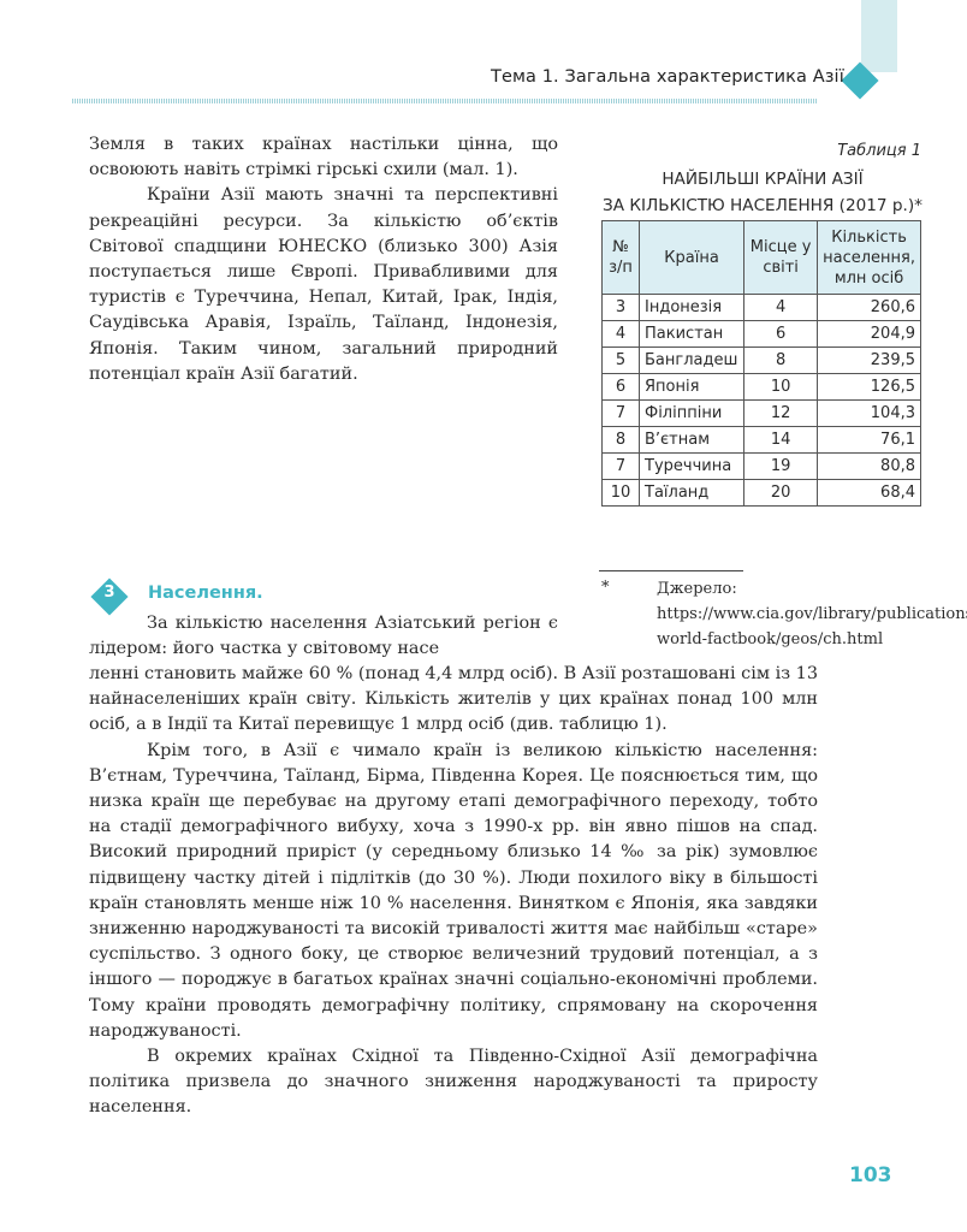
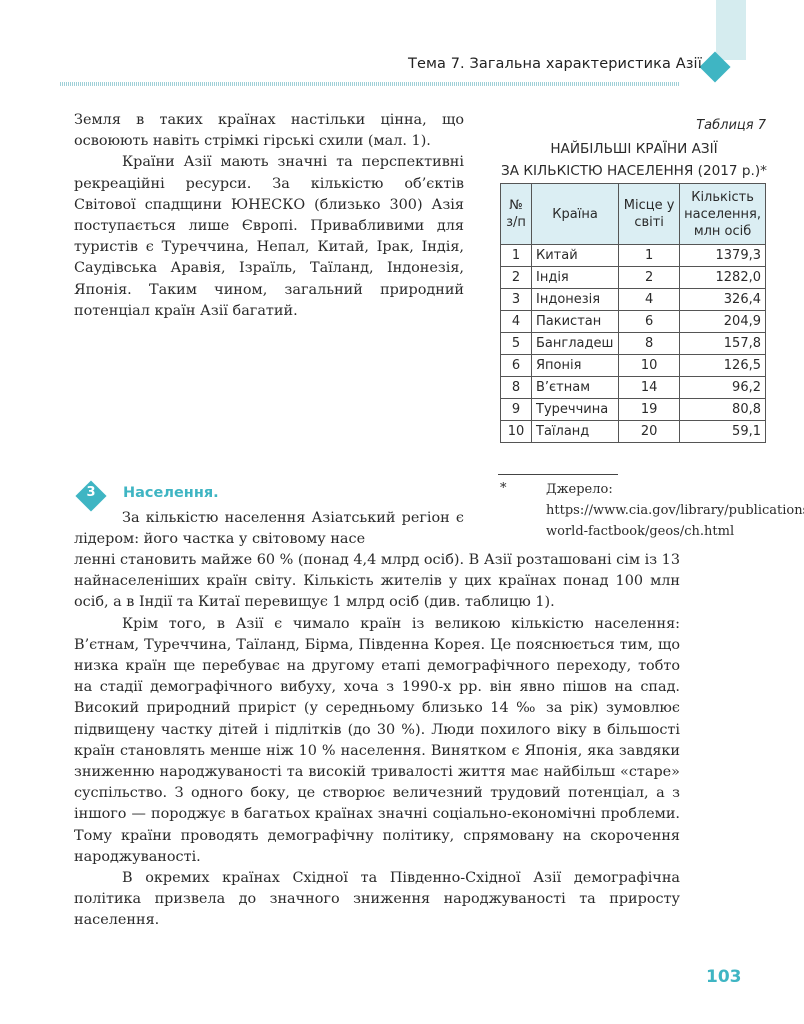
- Тема 1. Загальна характеристика Азії
+ Тема 7. Загальна характеристика Азії
  Земля в таких країнах настільки цінна, що освоюють навіть стрімкі гірські схили (мал. 1).
  Країни Азії мають значні та перспективні рекреаційні ресурси. За кількістю об’єктів Світової спадщини ЮНЕСКО (близько 300) Азія поступається лише Європі. Привабливими для туристів є Туреччина, Непал, Китай, Ірак, Індія, Саудівська Аравія, Ізраїль, Таїланд, Індонезія, Японія. Таким чином, загальний природний потенціал країн Азії багатий.
- Таблиця 1
+ Таблиця 7
  НАЙБІЛЬШІ КРАЇНИ АЗІЇ
  ЗА КІЛЬКІСТЮ НАСЕЛЕННЯ (2017 р.)*
  № з/п	Країна	Місце у світі	Кількість населення, млн осіб
+ 1	Китай	1	1379,3
+ 2	Індія	2	1282,0
- 3	Індонезія	4	260,6
+ 3	Індонезія	4	326,4
  4	Пакистан	6	204,9
- 5	Бангладеш	8	239,5
+ 5	Бангладеш	8	157,8
  6	Японія	10	126,5
- 7	Філіппіни	12	104,3
- 8	В’єтнам	14	76,1
+ 8	В’єтнам	14	96,2
- 7	Туреччина	19	80,8
+ 9	Туреччина	19	80,8
- 10	Таїланд	20	68,4
+ 10	Таїланд	20	59,1
  *
  Джерело: https://www.cia.gov/library/publicationworld-factbook/geos/ch.html
  3
  Населення.
  За кількістю населення Азіатський регіон є лідером: його частка у світовому насе
  ленні становить майже 60 % (понад 4,4 млрд осіб). В Азії розташовані сім із 13 найнаселеніших країн світу. Кількість жителів у цих країнах понад 100 млн осіб, а в Індії та Китаї перевищує 1 млрд осіб (див. таблицю 1).
  Крім того, в Азії є чимало країн із великою кількістю населення: В’єтнам, Туреччина, Таїланд, Бірма, Південна Корея. Це пояснюється тим, що низка країн ще перебуває на другому етапі демографічного переходу, тобто на стадії демографічного вибуху, хоча з 1990-х рр. він явно пішов на спад. Високий природний приріст (у середньому близько 14 ‰ за рік) зумовлює підвищену частку дітей і підлітків (до 30 %). Люди похилого віку в більшості країн становлять менше ніж 10 % населення. Винятком є Японія, яка завдяки зниженню народжуваності та високій тривалості життя має найбільш «старе» суспільство. З одного боку, це створює величезний трудовий потенціал, а з іншого — породжує в багатьох країнах значні соціально-економічні проблеми. Тому країни проводять демографічну політику, спрямовану на скорочення народжуваності.
  В окремих країнах Східної та Південно-Східної Азії демографічна політика призвела до значного зниження народжуваності та приросту населення.
  103
